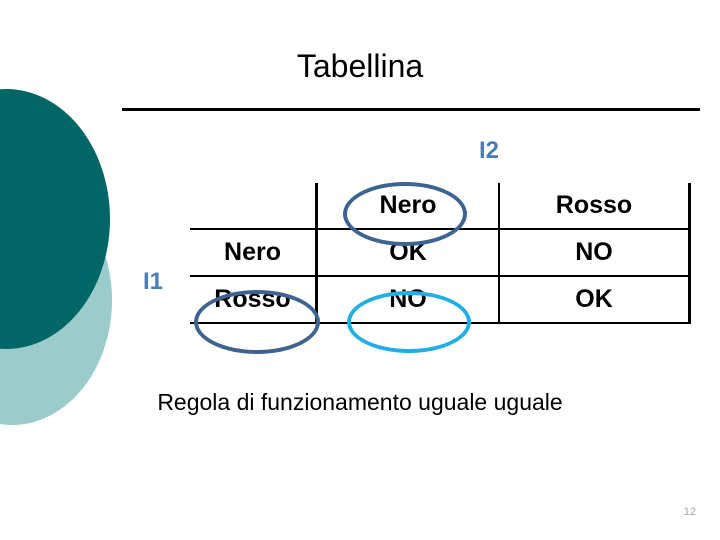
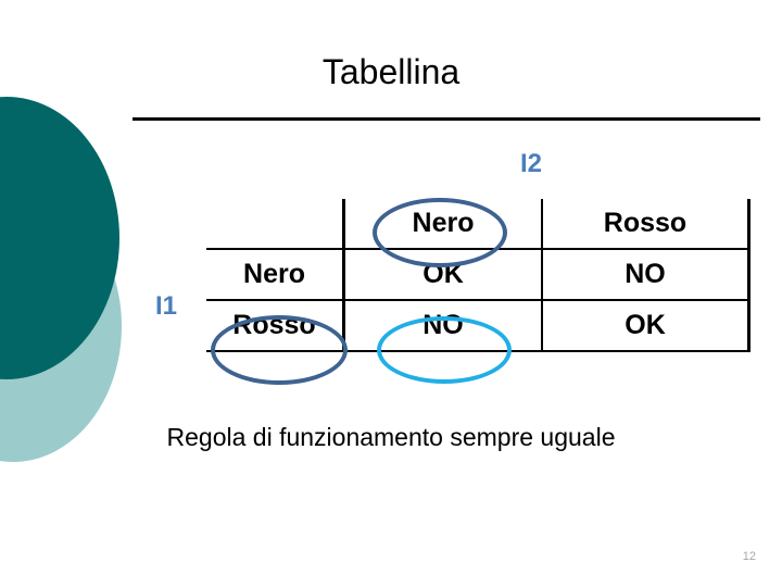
  Tabellina
  I2
  I1
  	Nero	Rosso
  Nero	OK	NO
  Rosso	NO	OK
- Regola di funzionamento uguale uguale
+ Regola di funzionamento sempre uguale
  12
